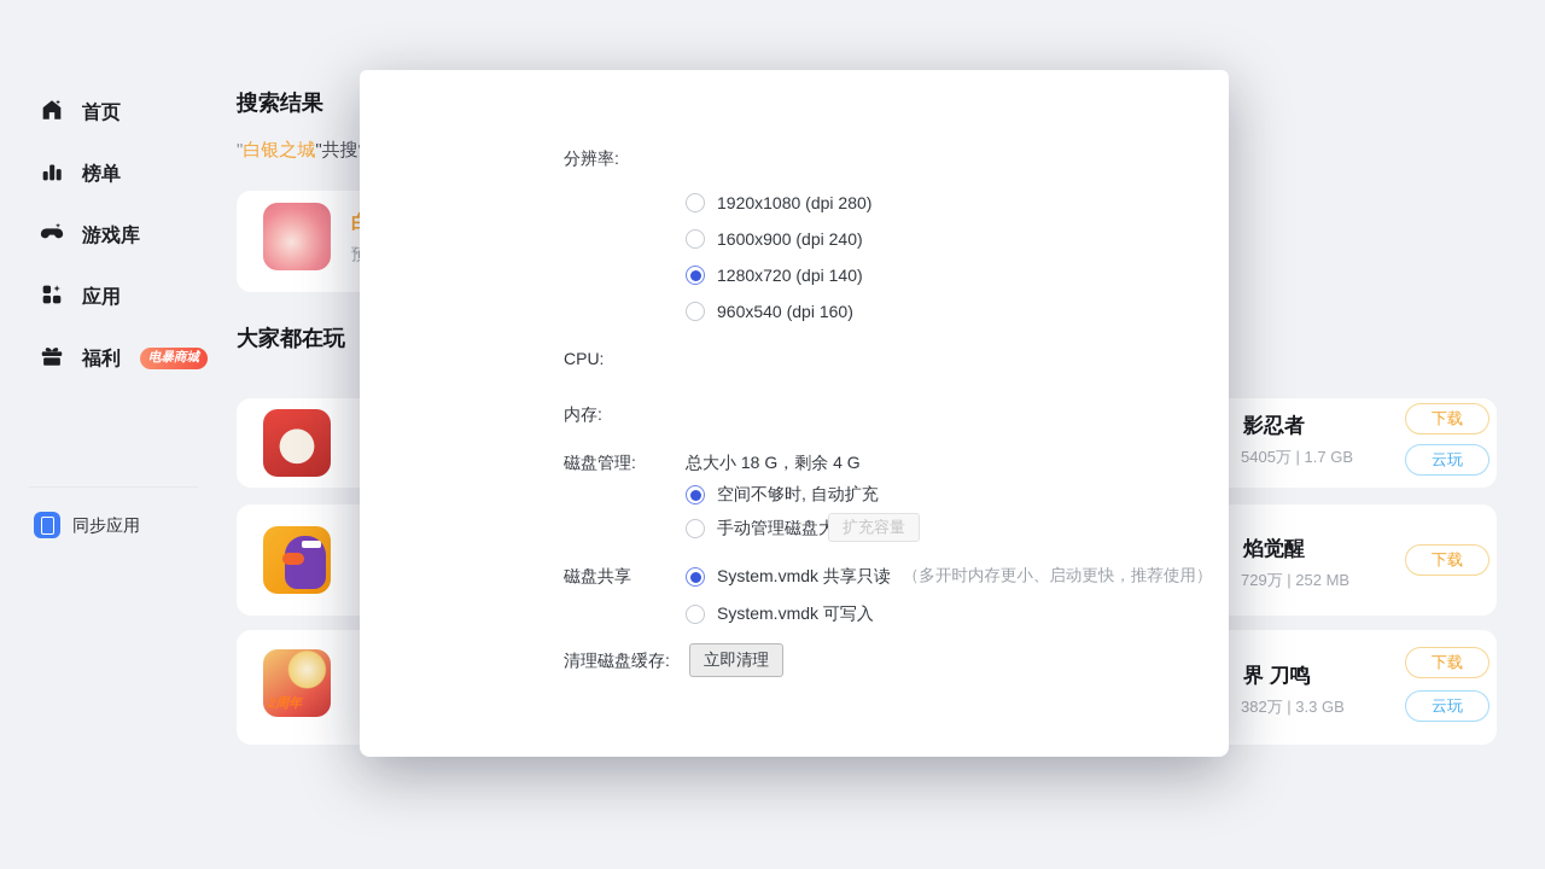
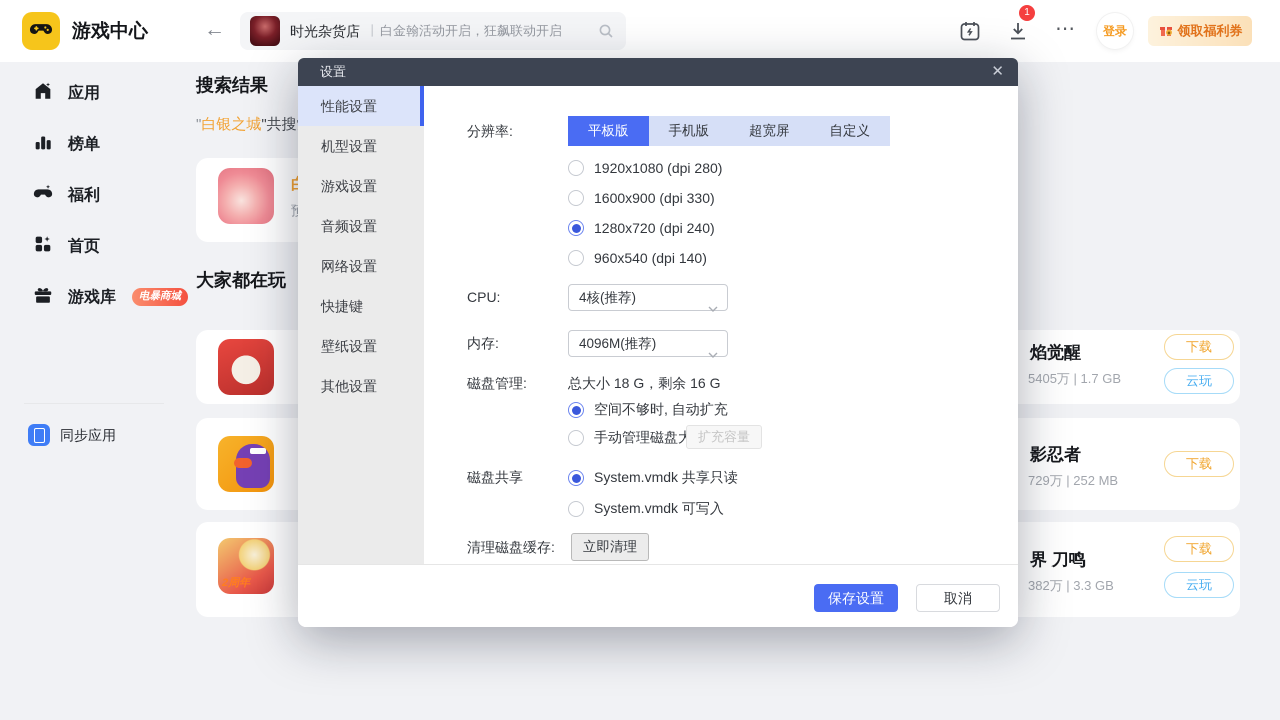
+ 游戏中心
+ ←
+ 时光杂货店
+ 丨
+ 白金翰活动开启，狂飙联动开启
+ 1
+ ⋯
+ 登录
+ 领取福利券
- 首页
+ 应用
  榜单
- 游戏库
+ 福利
- 应用
+ 首页
- 福利
+ 游戏库
  电暴商城
  同步应用
  搜索结果
  "白银之城"共搜
  大家都在玩
- 影忍者
+ 焰觉醒
  5405万 | 1.7 GB
  下载
  云玩
- 焰觉醒
+ 影忍者
  729万 | 252 MB
  下载
  2周年
  界 刀鸣
  382万 | 3.3 GB
  下载
  云玩
+ 设置
+ ✕
+ 性能设置
+ 机型设置
+ 游戏设置
+ 音频设置
+ 网络设置
+ 快捷键
+ 壁纸设置
+ 其他设置
  分辨率:
+ 平板版
+ 手机版
+ 超宽屏
+ 自定义
  1920x1080 (dpi 280)
- 1600x900 (dpi 240)
+ 1600x900 (dpi 330)
- 1280x720 (dpi 140)
+ 1280x720 (dpi 240)
- 960x540 (dpi 160)
+ 960x540 (dpi 140)
  CPU:
+ 4核(推荐)
  内存:
+ 4096M(推荐)
  磁盘管理:
- 总大小 18 G，剩余 4 G
+ 总大小 18 G，剩余 16 G
  空间不够时, 自动扩充
  手动管理磁盘大
  扩充容量
  磁盘共享
  System.vmdk 共享只读
- （多开时内存更小、启动更快，推荐使用）
  System.vmdk 可写入
  清理磁盘缓存:
  立即清理
+ 保存设置
+ 取消
